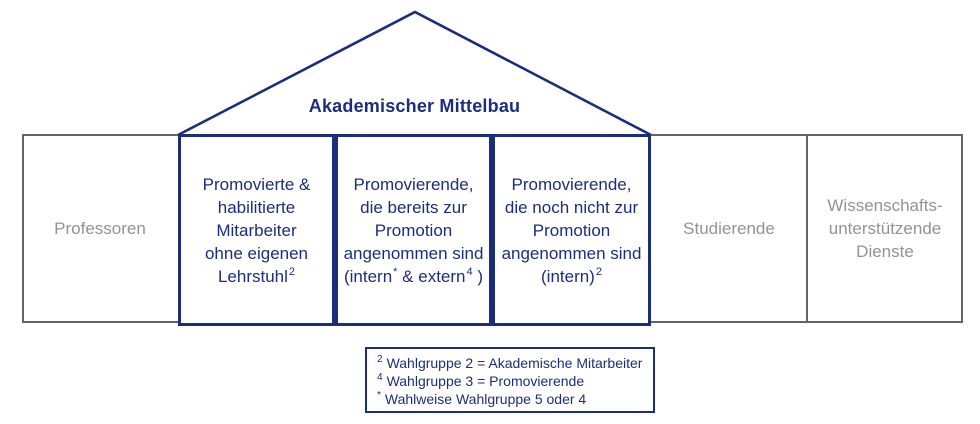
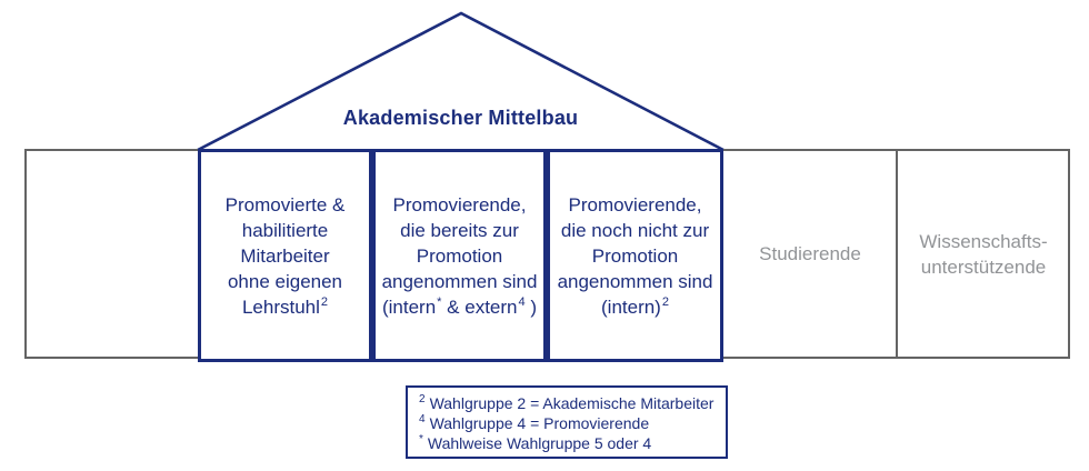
  Akademischer Mittelbau
- Professoren
  Promovierte &
  habilitierte
  Mitarbeiter
  ohne eigenen
  Lehrstuhl2
  Promovierende,
  die bereits zur
  Promotion
  angenommen sind
  (intern* & extern4 )
  Promovierende,
  die noch nicht zur
  Promotion
  angenommen sind
  (intern)2
  Studierende
  Wissenschafts-
  unterstützende
- Dienste
  2 Wahlgruppe 2 = Akademische Mitarbeiter
- 4 Wahlgruppe 3 = Promovierende
+ 4 Wahlgruppe 4 = Promovierende
  * Wahlweise Wahlgruppe 5 oder 4
